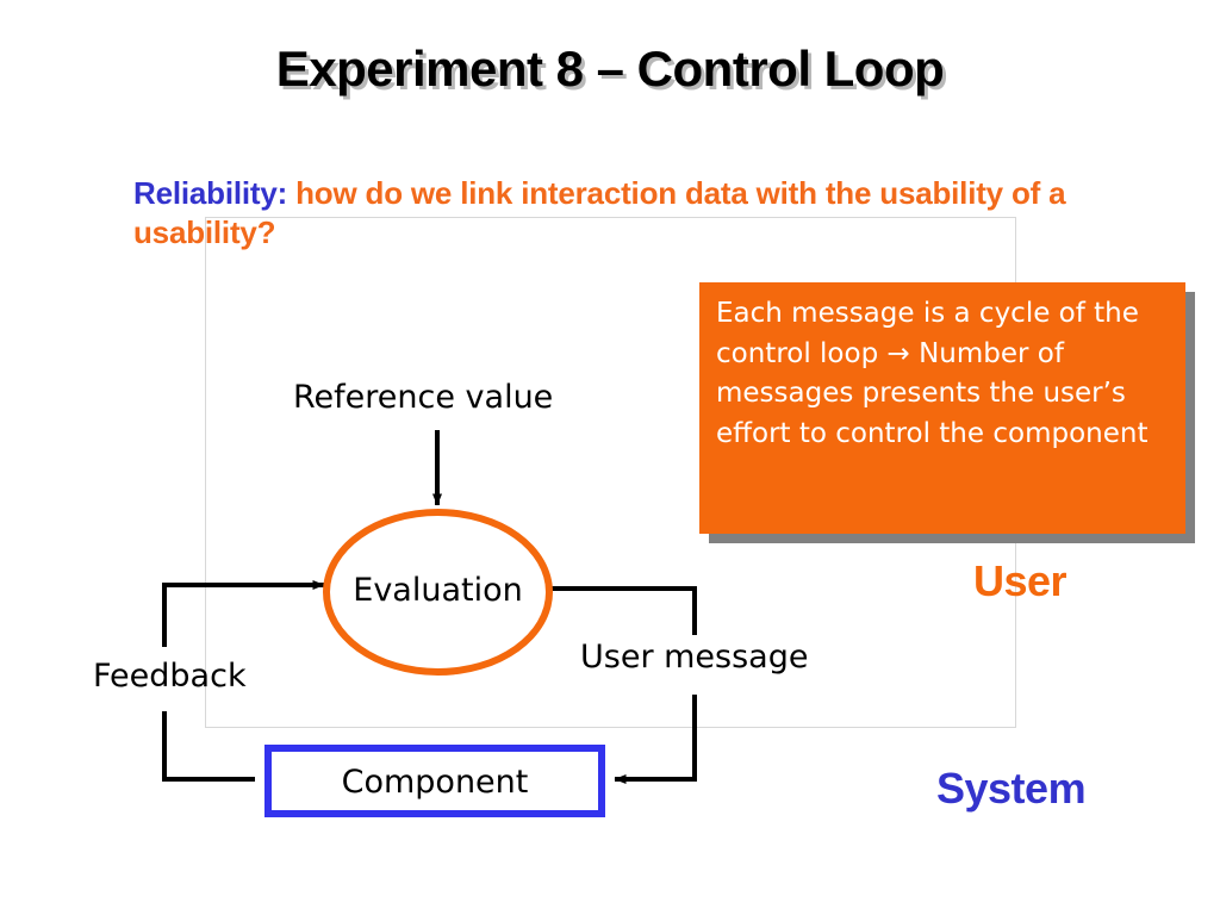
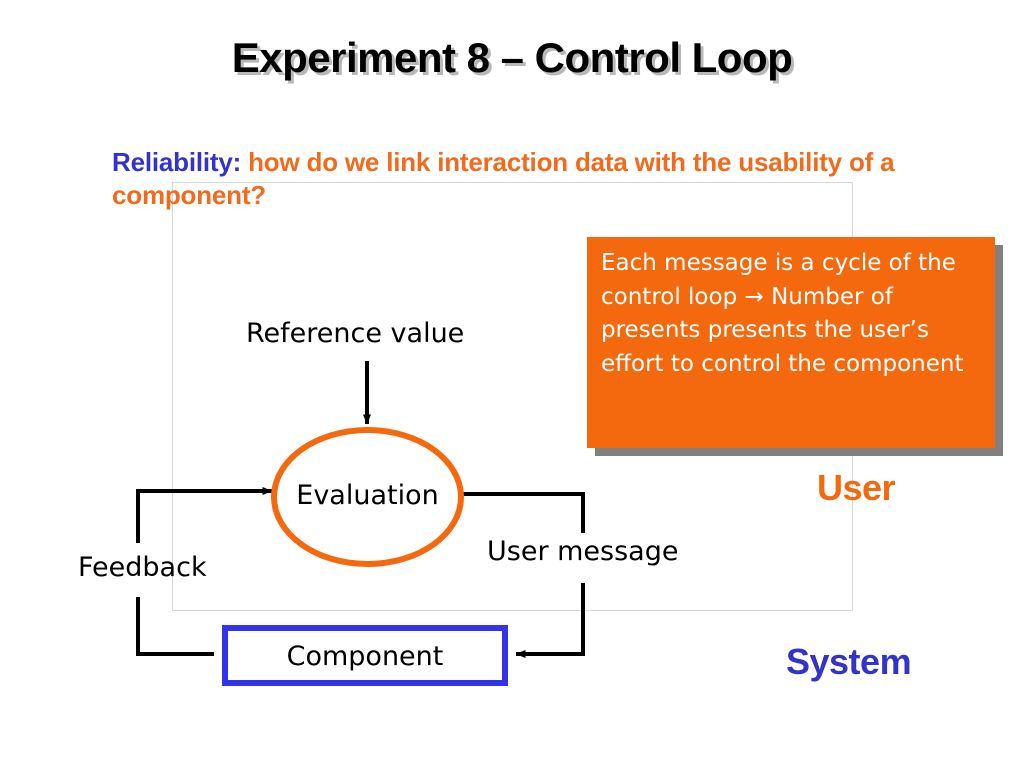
  Experiment 8 – Control Loop
- Reliability: how do we link interaction data with the usability of a usability?
+ Reliability: how do we link interaction data with the usability of a component?
- Each message is a cycle of the control loop → Number of messages presents the user’s effort to control the component
+ Each message is a cycle of the control loop → Number of presents presents the user’s effort to control the component
  User
  System
  Reference value
  Feedback
  User message
  Evaluation
  Component
